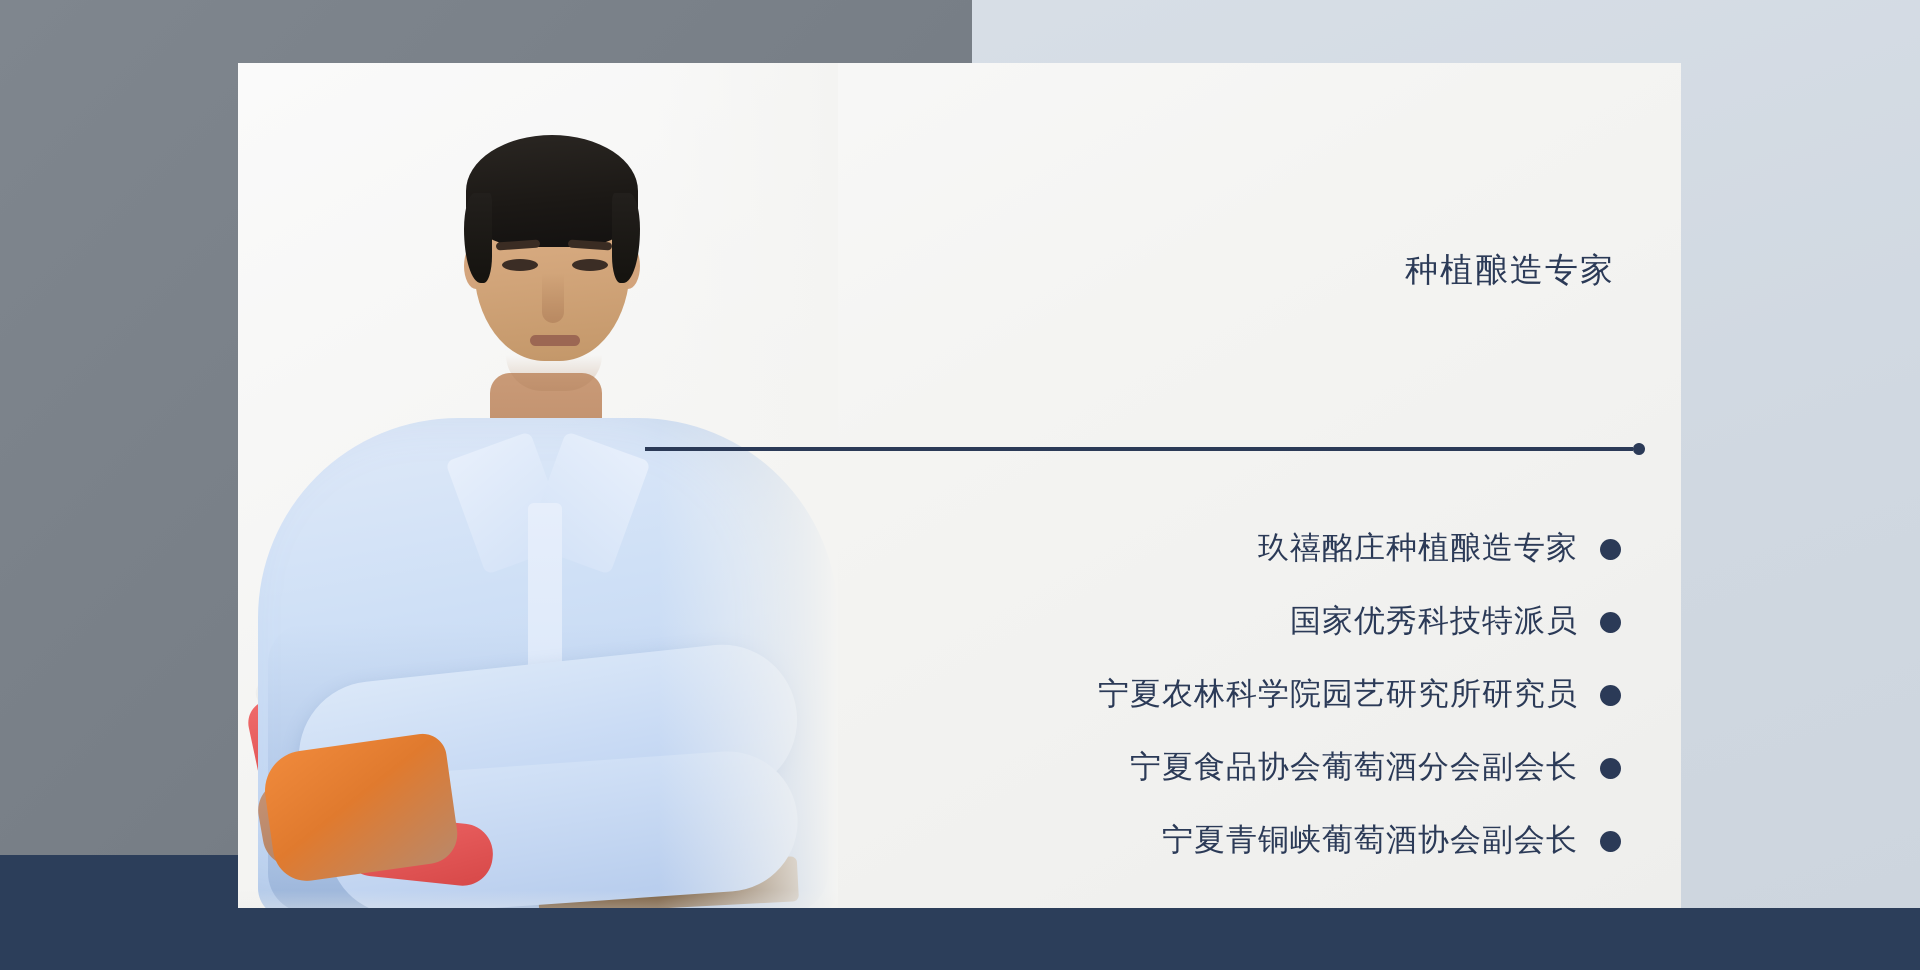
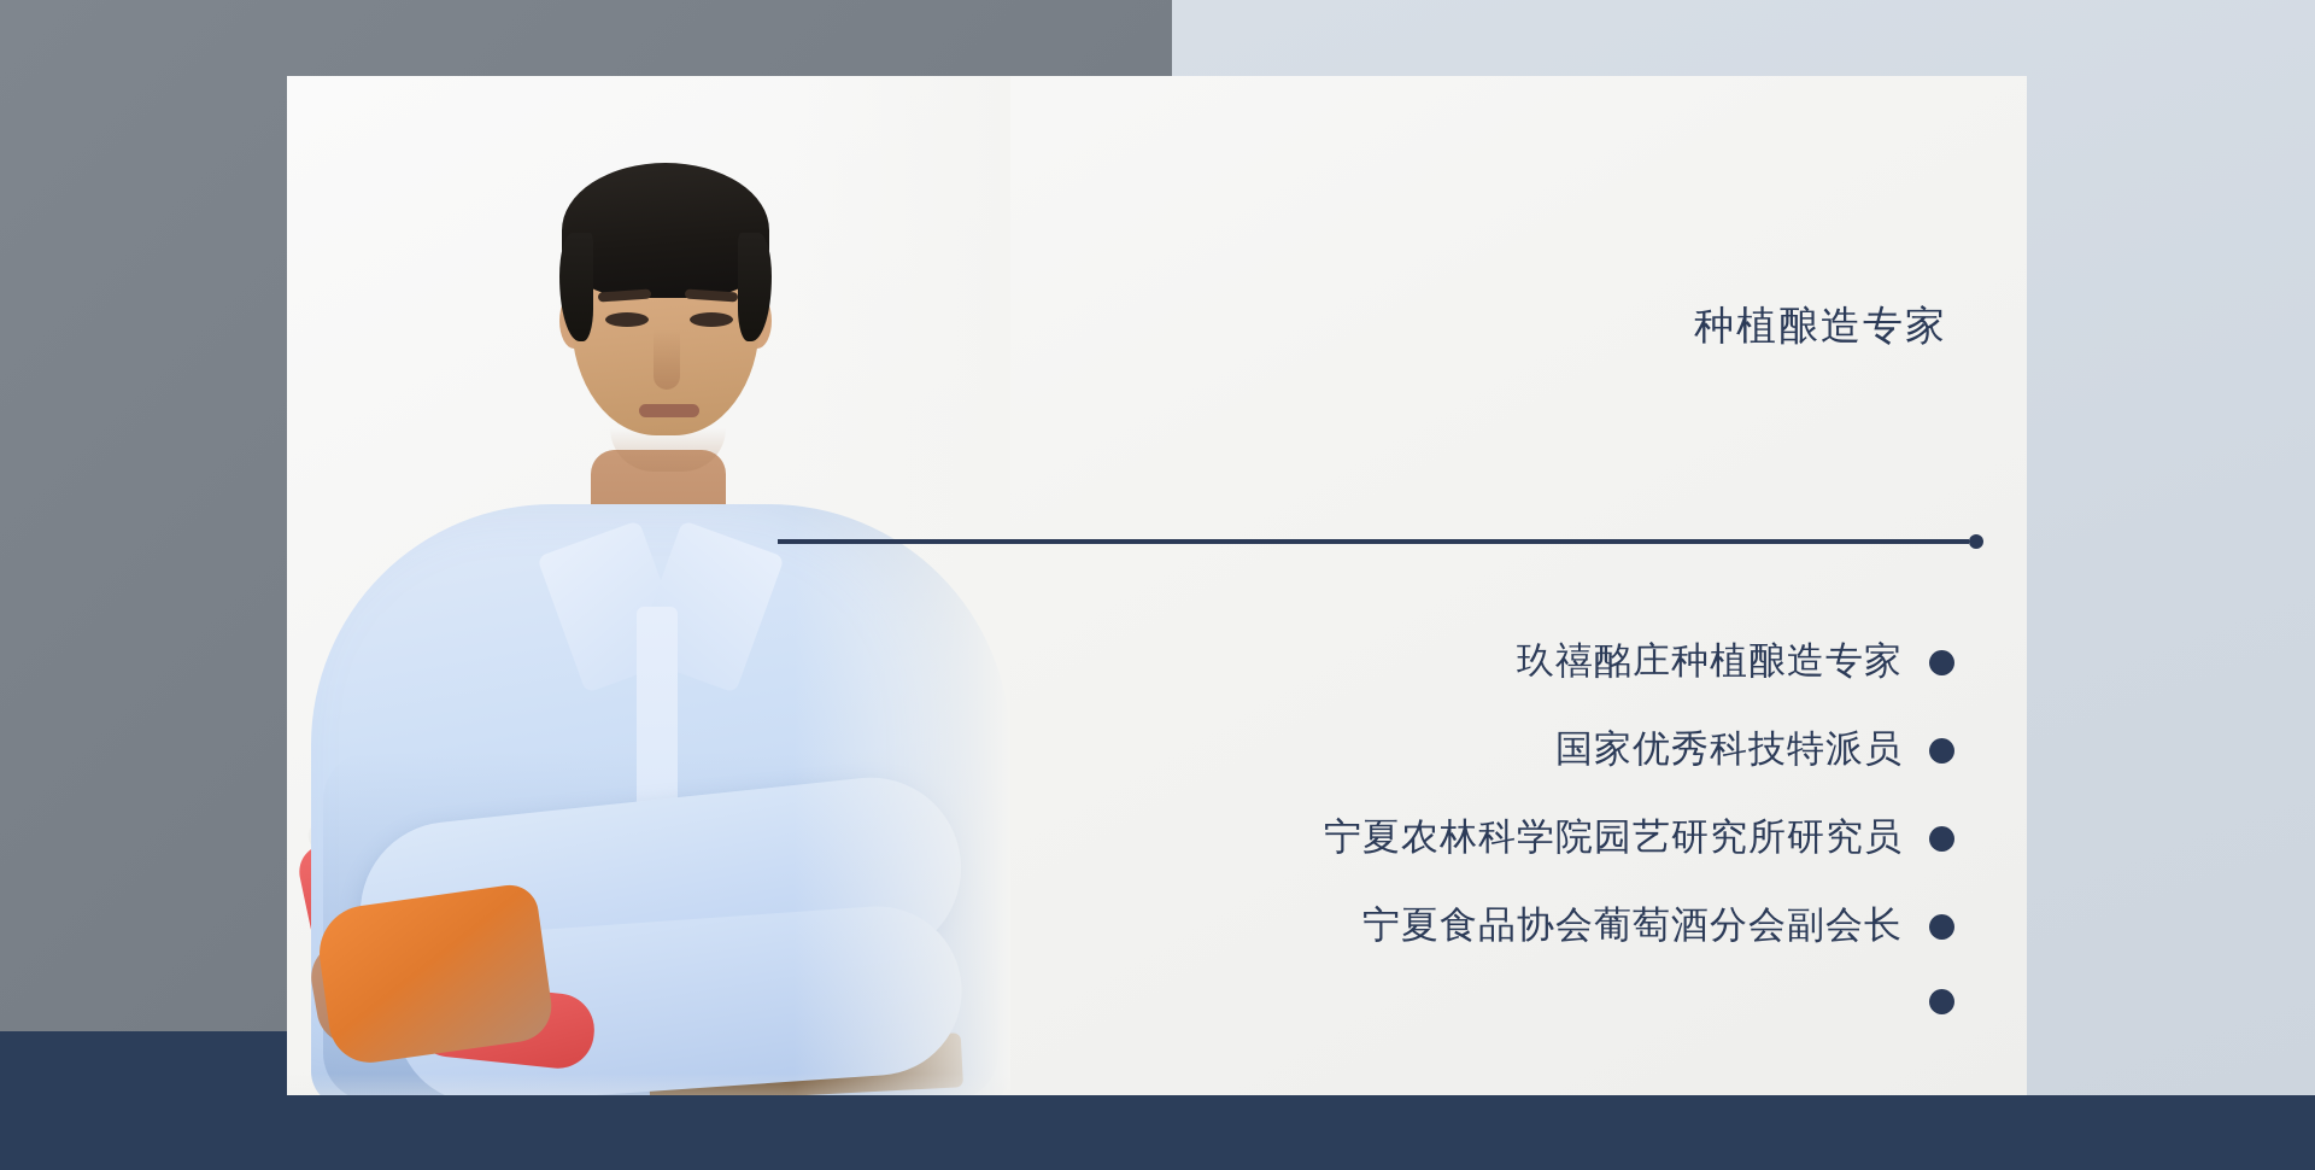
  种植酿造专家
  玖禧酩庄种植酿造专家
  国家优秀科技特派员
  宁夏农林科学院园艺研究所研究员
  宁夏食品协会葡萄酒分会副会长
- 宁夏青铜峡葡萄酒协会副会长
